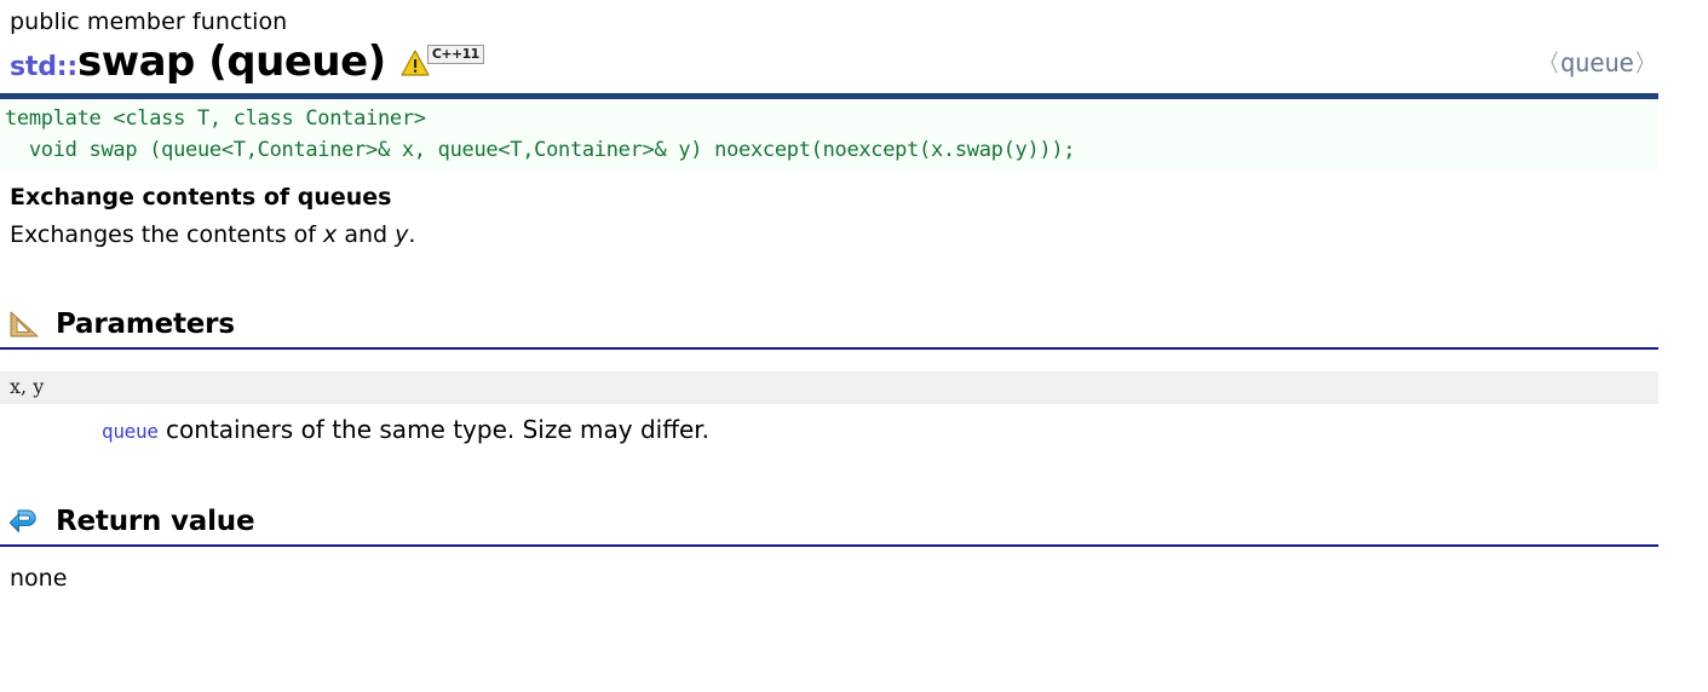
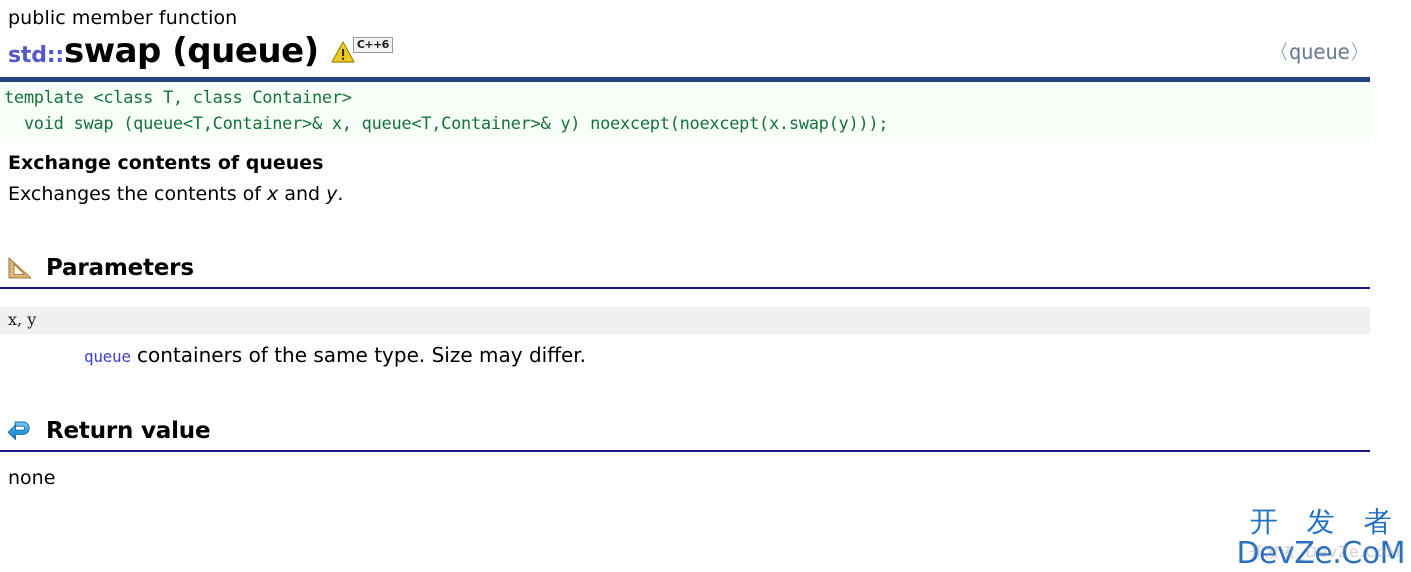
  public member function
- std::swap (queue) C++11
+ std::swap (queue) C++6
  〈queue〉
  template <class T, class Container> void swap (queue<T,Container>& x, queue<T,Container>& y) noexcept(noexcept(x.swap(y)));
  Exchange contents of queues
  Exchanges the contents of x and y.
  Parameters
  x, y
  queue containers of the same type. Size may differ.
  Return value
  none
+ 开 发 者
+ DevZe.CoM
+ 开发者_DevZe.CoM
